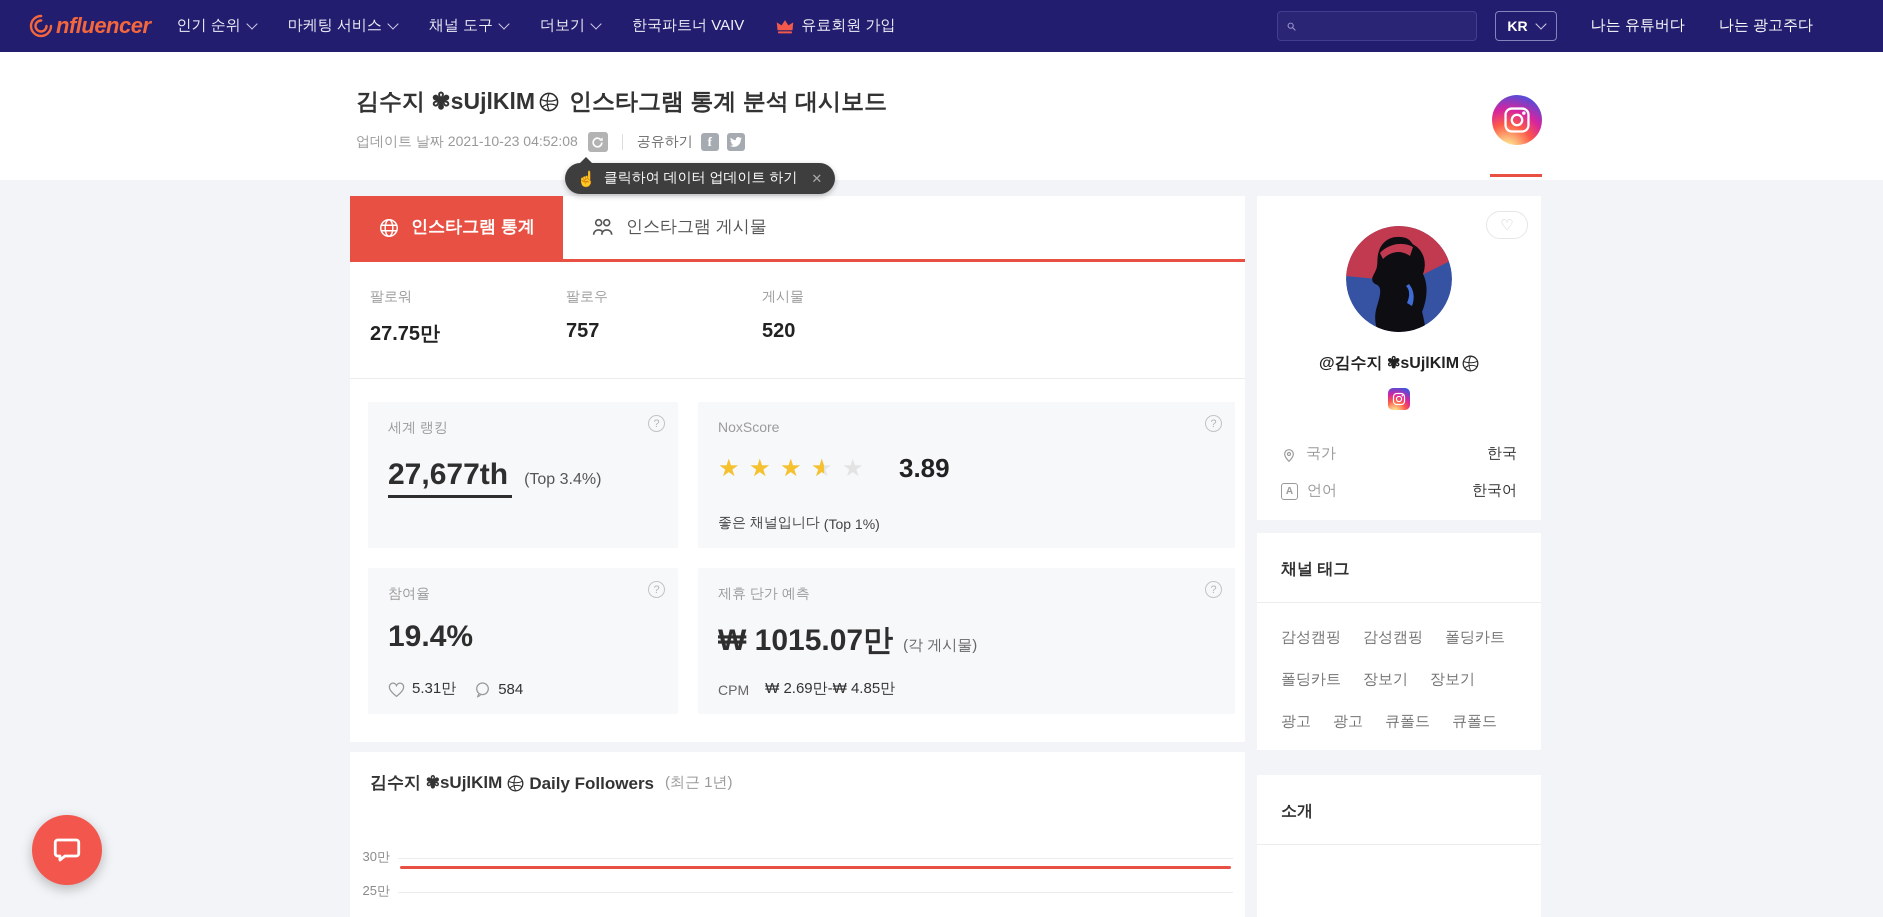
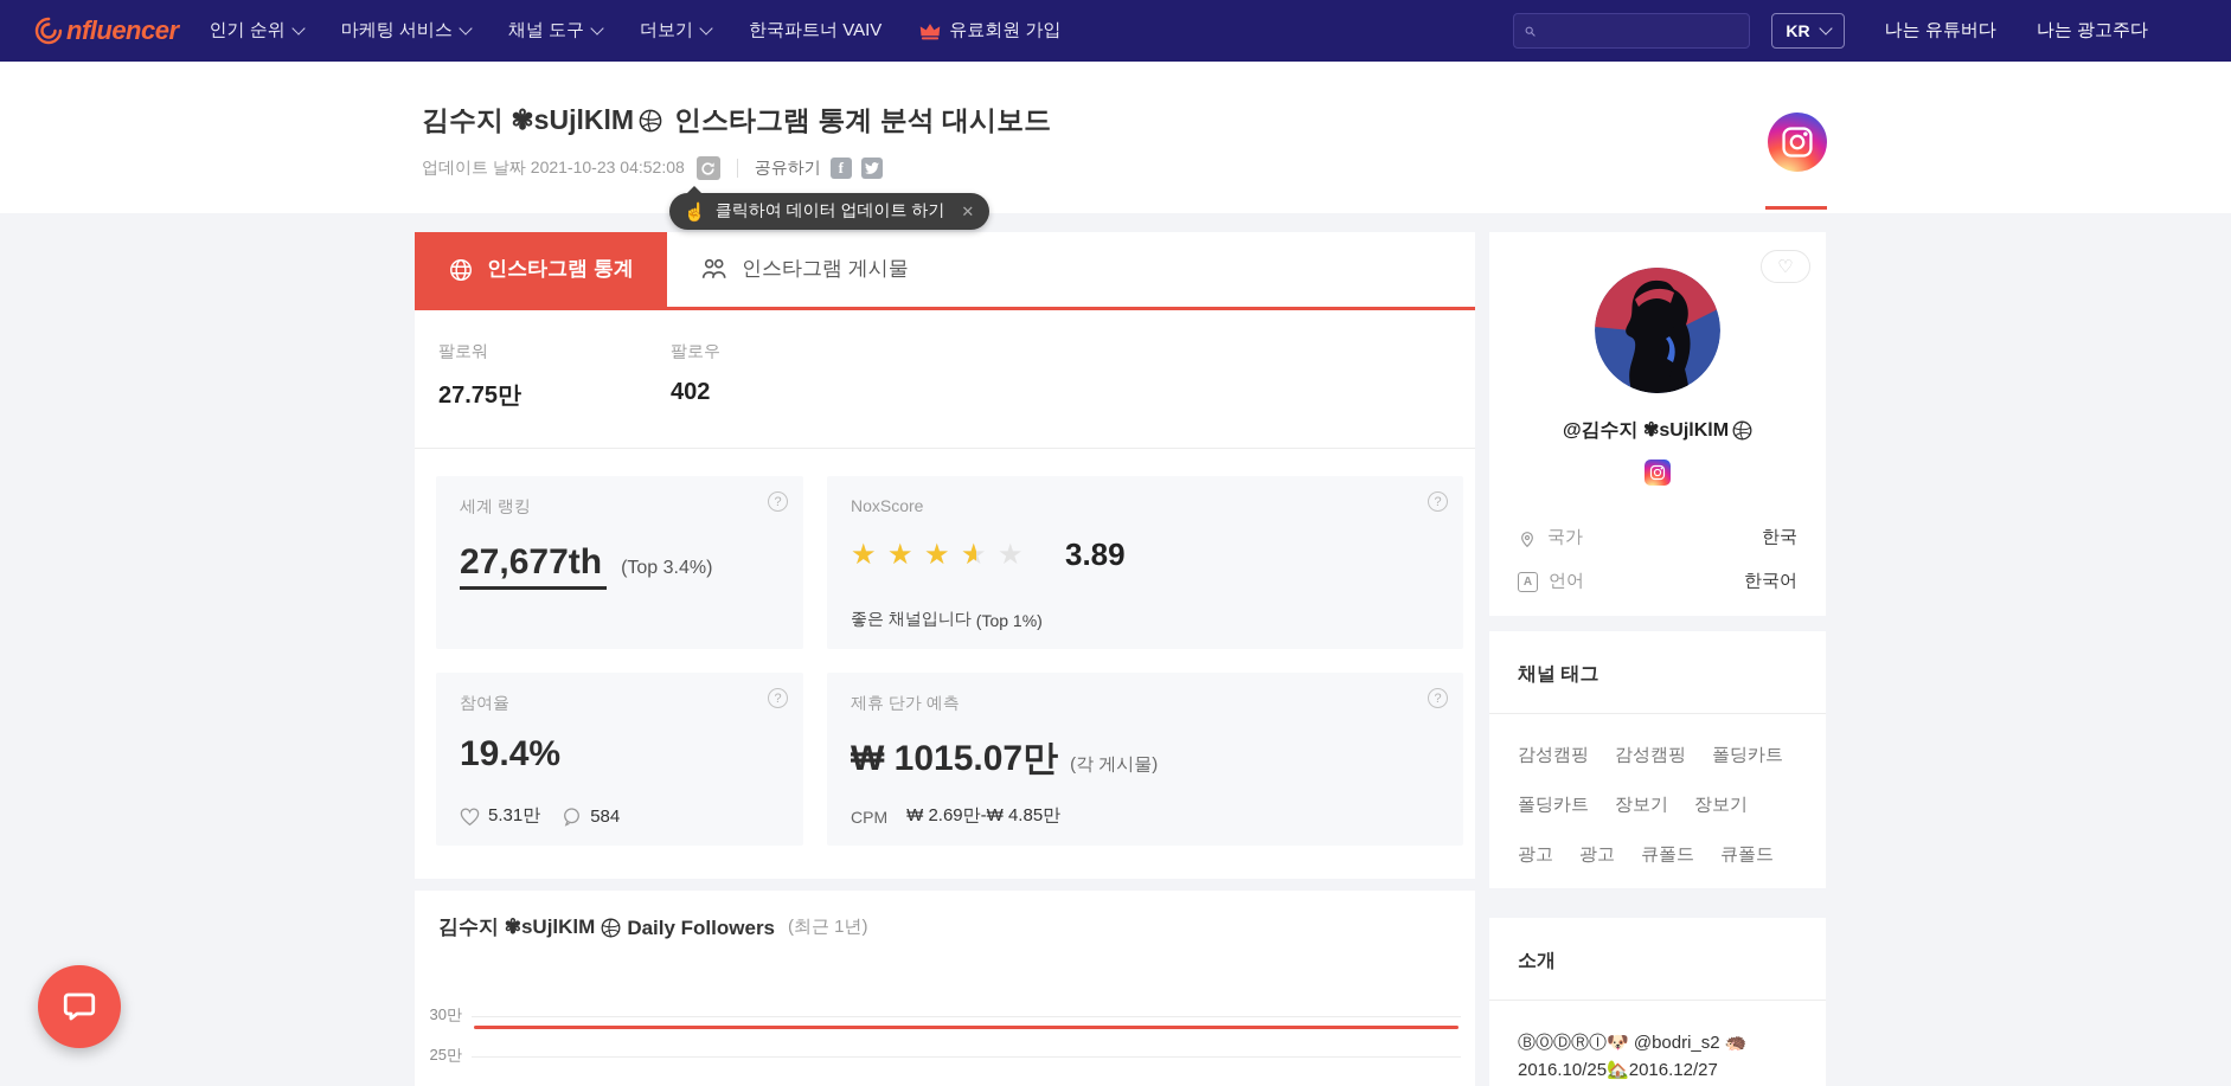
  nfluencer
  인기 순위
  마케팅 서비스
  채널 도구
  더보기
  한국파트너 VAIV
  유료회원 가입
  KR
  나는 유튜버다
  나는 광고주다
  김수지 ✾sUjlKlM
  인스타그램 통계 분석 대시보드
  업데이트 날짜 2021-10-23 04:52:08
  공유하기
  f
  ☝
  클릭하여 데이터 업데이트 하기
  ✕
  인스타그램 통계
  인스타그램 게시물
  팔로워
  27.75만
  팔로우
- 757
+ 402
- 게시물
- 520
  세계 랭킹
  ?
  27,677th
  (Top 3.4%)
  NoxScore
  ?
  ★
  ★
  ★
  ★
  3.89
  좋은 채널입니다
  (Top 1%)
  참여율
  ?
  19.4%
  5.31만
  584
  제휴 단가 예측
  ?
  ₩ 1015.07만
  (각 게시물)
  CPM
  ₩ 2.69만-₩ 4.85만
  김수지 ✾sUjlKlM
  Daily Followers
  (최근 1년)
  30만
  25만
  ♡
  @김수지 ✾sUjlKlM
  국가
  한국
  A
  언어
  한국어
  채널 태그
  감성캠핑
  감성캠핑
  폴딩카트
  폴딩카트
  장보기
  장보기
  광고
  광고
  큐폴드
  큐폴드
  소개
+ ⒷⓄⒹⓇⒾ🐶 @bodri_s2 🦔
+ 2016.10/25🏡2016.12/27
